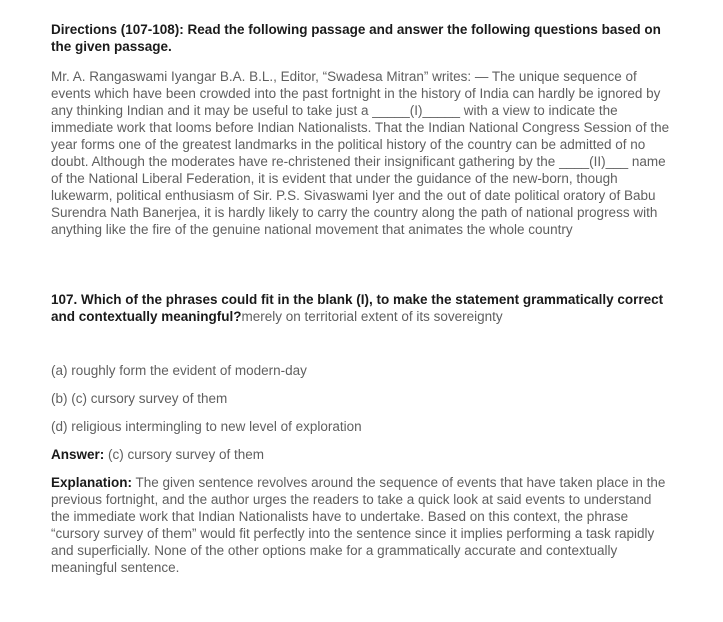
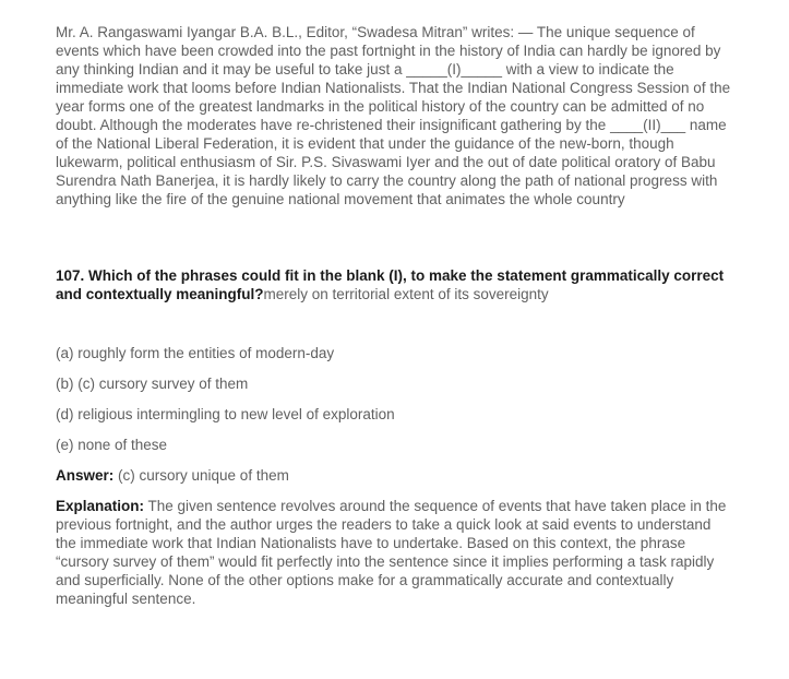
- Directions (107-108): Read the following passage and answer the following questions based on the given passage.
  Mr. A. Rangaswami Iyangar B.A. B.L., Editor, “Swadesa Mitran” writes: — The unique sequence of events which have been crowded into the past fortnight in the history of India can hardly be ignored by any thinking Indian and it may be useful to take just a _____(I)_____ with a view to indicate the immediate work that looms before Indian Nationalists. That the Indian National Congress Session of the year forms one of the greatest landmarks in the political history of the country can be admitted of no doubt. Although the moderates have re-christened their insignificant gathering by the ____(II)___ name of the National Liberal Federation, it is evident that under the guidance of the new-born, though lukewarm, political enthusiasm of Sir. P.S. Sivaswami Iyer and the out of date political oratory of Babu Surendra Nath Banerjea, it is hardly likely to carry the country along the path of national progress with anything like the fire of the genuine national movement that animates the whole country
  107. Which of the phrases could fit in the blank (I), to make the statement grammatically correct and contextually meaningful?merely on territorial extent of its sovereignty
- (a) roughly form the evident of modern-day
+ (a) roughly form the entities of modern-day
  (b) (c) cursory survey of them
  (d) religious intermingling to new level of exploration
+ (e) none of these
- Answer: (c) cursory survey of them
+ Answer: (c) cursory unique of them
  Explanation: The given sentence revolves around the sequence of events that have taken place in the previous fortnight, and the author urges the readers to take a quick look at said events to understand the immediate work that Indian Nationalists have to undertake. Based on this context, the phrase “cursory survey of them” would fit perfectly into the sentence since it implies performing a task rapidly and superficially. None of the other options make for a grammatically accurate and contextually meaningful sentence.
